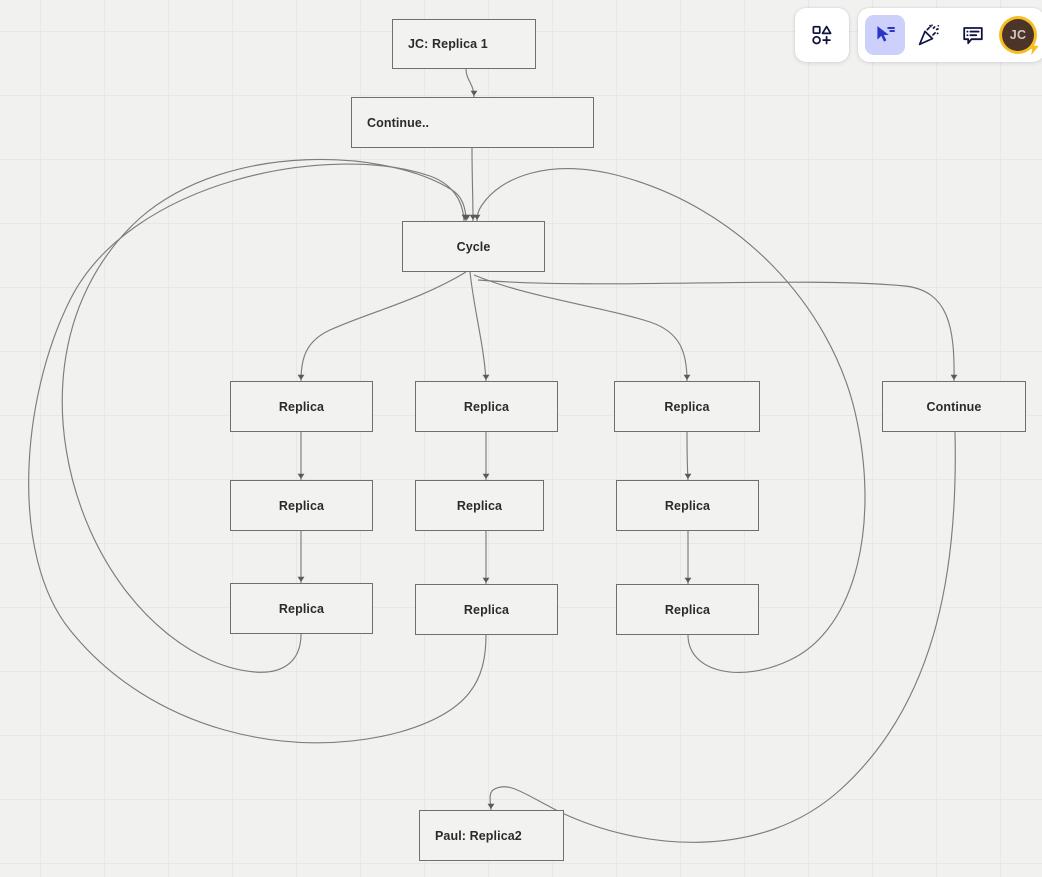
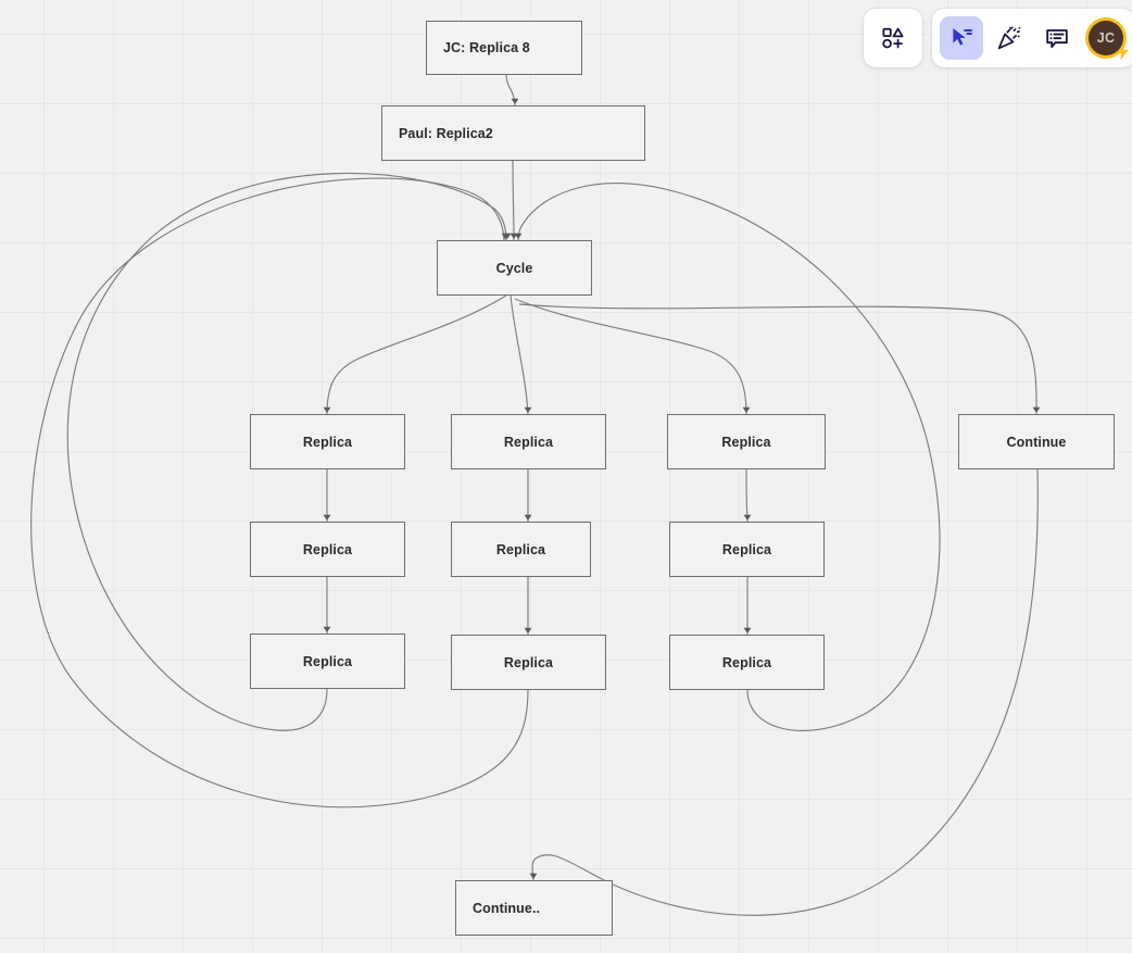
- JC: Replica 1
+ JC: Replica 8
- Continue..
+ Paul: Replica2
  Cycle
  Replica
  Replica
  Replica
  Continue
  Replica
  Replica
  Replica
  Replica
  Replica
  Replica
- Paul: Replica2
+ Continue..
  JC
